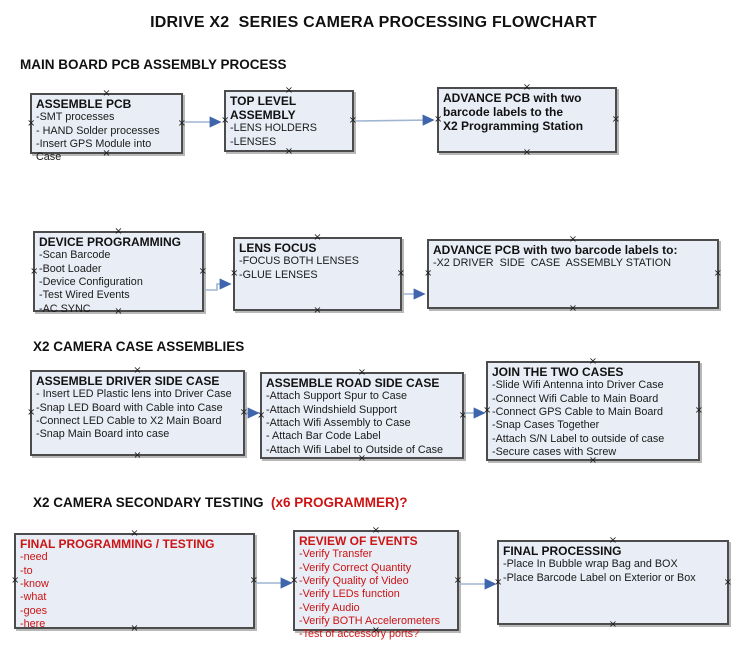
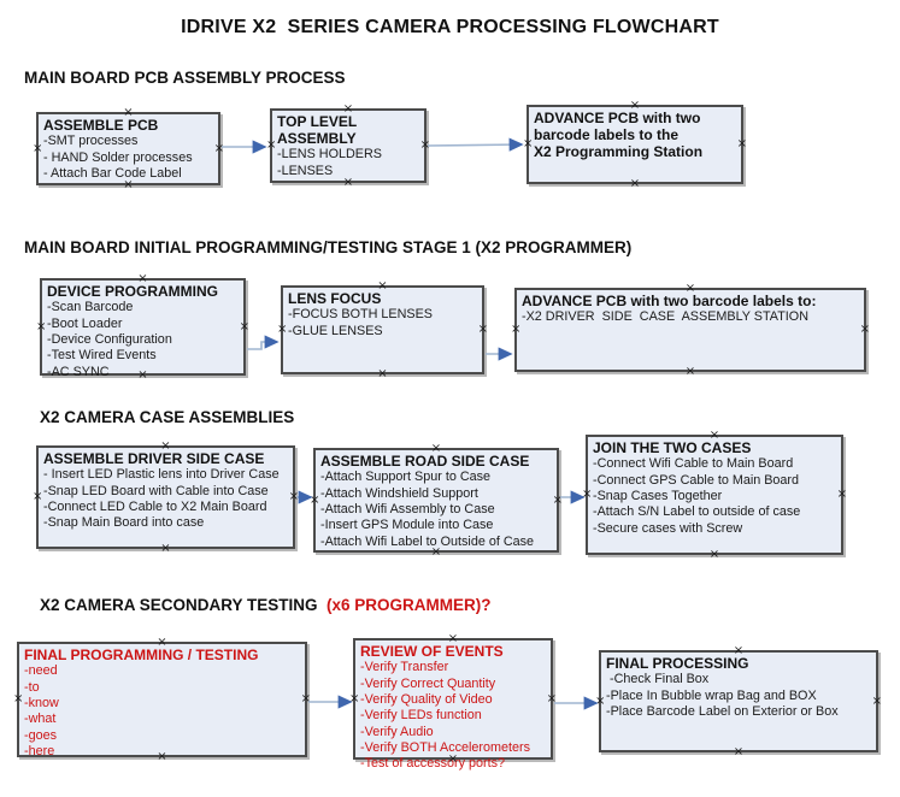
  IDRIVE X2 SERIES CAMERA PROCESSING FLOWCHART
  MAIN BOARD PCB ASSEMBLY PROCESS
+ MAIN BOARD INITIAL PROGRAMMING/TESTING STAGE 1 (X2 PROGRAMMER)
  X2 CAMERA CASE ASSEMBLIES
  X2 CAMERA SECONDARY TESTING (x6 PROGRAMMER)?
  ASSEMBLE PCB
  -SMT processes
  - HAND Solder processes
- -Insert GPS Module into Case
+ - Attach Bar Code Label
  ×
  ×
  ×
  ×
  TOP LEVEL ASSEMBLY
  -LENS HOLDERS
  -LENSES
  ×
  ×
  ×
  ×
  ADVANCE PCB with two
  barcode labels to the
  X2 Programming Station
  ×
  ×
  ×
  ×
  DEVICE PROGRAMMING
  -Scan Barcode
  -Boot Loader
  -Device Configuration
  -Test Wired Events
  -AC SYNC
  ×
  ×
  ×
  ×
  LENS FOCUS
  -FOCUS BOTH LENSES
  -GLUE LENSES
  ×
  ×
  ×
  ×
  ADVANCE PCB with two barcode labels to:
  -X2 DRIVER SIDE CASE ASSEMBLY STATION
  ×
  ×
  ×
  ×
  ASSEMBLE DRIVER SIDE CASE
  - Insert LED Plastic lens into Driver Case
  -Snap LED Board with Cable into Case
  -Connect LED Cable to X2 Main Board
  -Snap Main Board into case
  ×
  ×
  ×
  ×
  ASSEMBLE ROAD SIDE CASE
  -Attach Support Spur to Case
  -Attach Windshield Support
  -Attach Wifi Assembly to Case
- - Attach Bar Code Label
+ -Insert GPS Module into Case
  -Attach Wifi Label to Outside of Case
  ×
  ×
  ×
  ×
  JOIN THE TWO CASES
- -Slide Wifi Antenna into Driver Case
  -Connect Wifi Cable to Main Board
  -Connect GPS Cable to Main Board
  -Snap Cases Together
  -Attach S/N Label to outside of case
  -Secure cases with Screw
  ×
  ×
  ×
  ×
  FINAL PROGRAMMING / TESTING
  -need
  -to
  -know
  -what
  -goes
  -here
  ×
  ×
  ×
  ×
  REVIEW OF EVENTS
  -Verify Transfer
  -Verify Correct Quantity
  -Verify Quality of Video
  -Verify LEDs function
  -Verify Audio
  -Verify BOTH Accelerometers
  -Test of accessory ports?
  ×
  ×
  ×
  ×
  FINAL PROCESSING
+ -Check Final Box
  -Place In Bubble wrap Bag and BOX
  -Place Barcode Label on Exterior or Box
  ×
  ×
  ×
  ×
